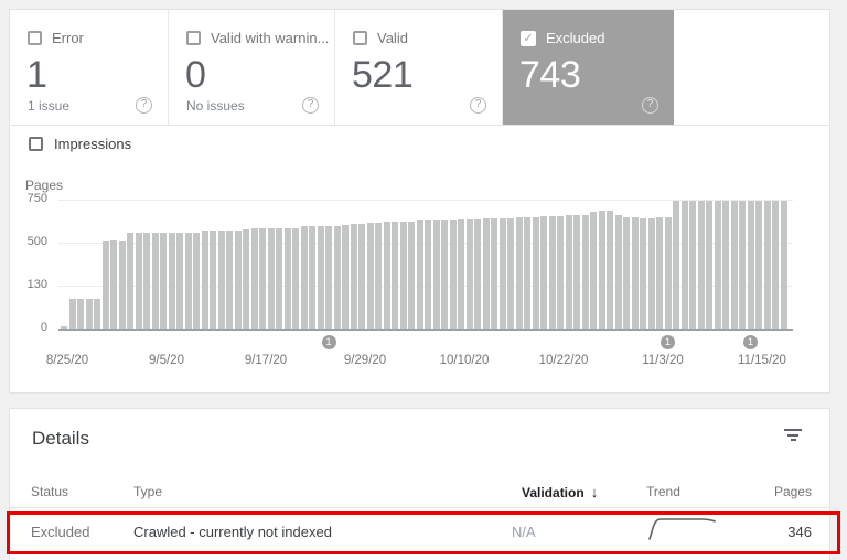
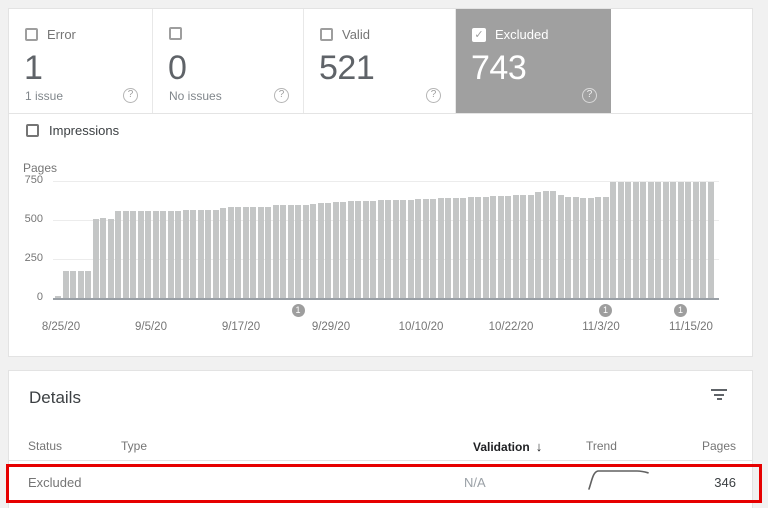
  Error
  1
  1 issue
  ?
- Valid with warnin...
  0
  No issues
  ?
  Valid
  521
  ?
  ✓
  Excluded
  743
  ?
  Impressions
  Pages
  750
  500
- 130
+ 250
  0
  8/25/20
  9/5/20
  9/17/20
  9/29/20
  10/10/20
  10/22/20
  11/3/20
  11/15/20
  1
  1
  1
  Details
  Status
  Type
  Validation ↓
  Trend
  Pages
  Excluded
- Crawled - currently not indexed
  N/A
  346
